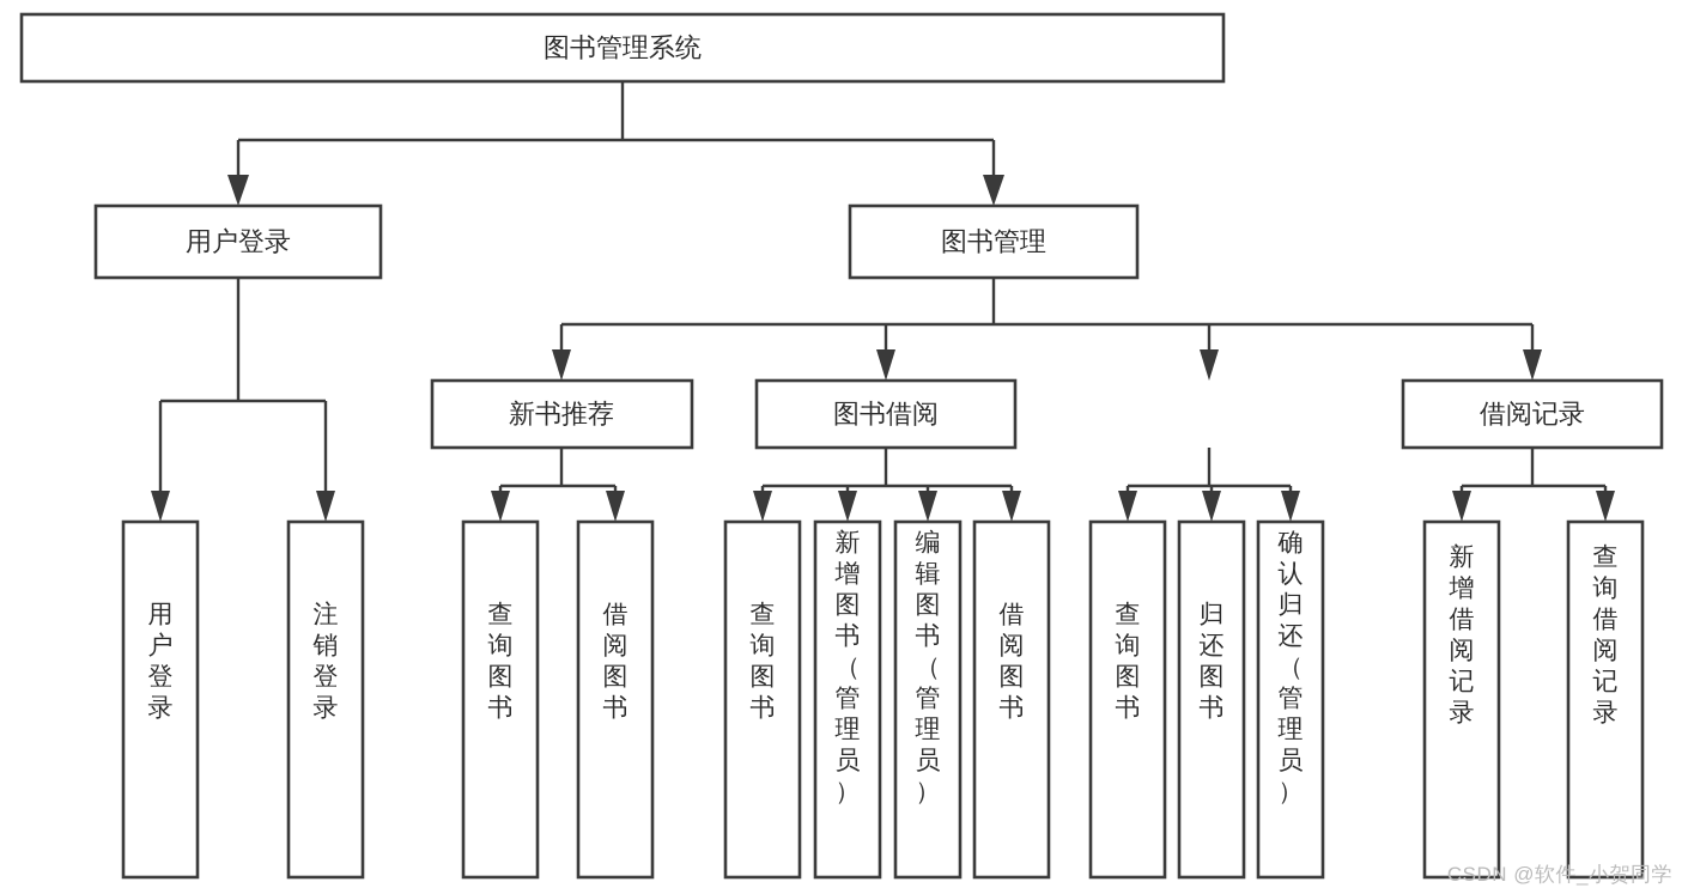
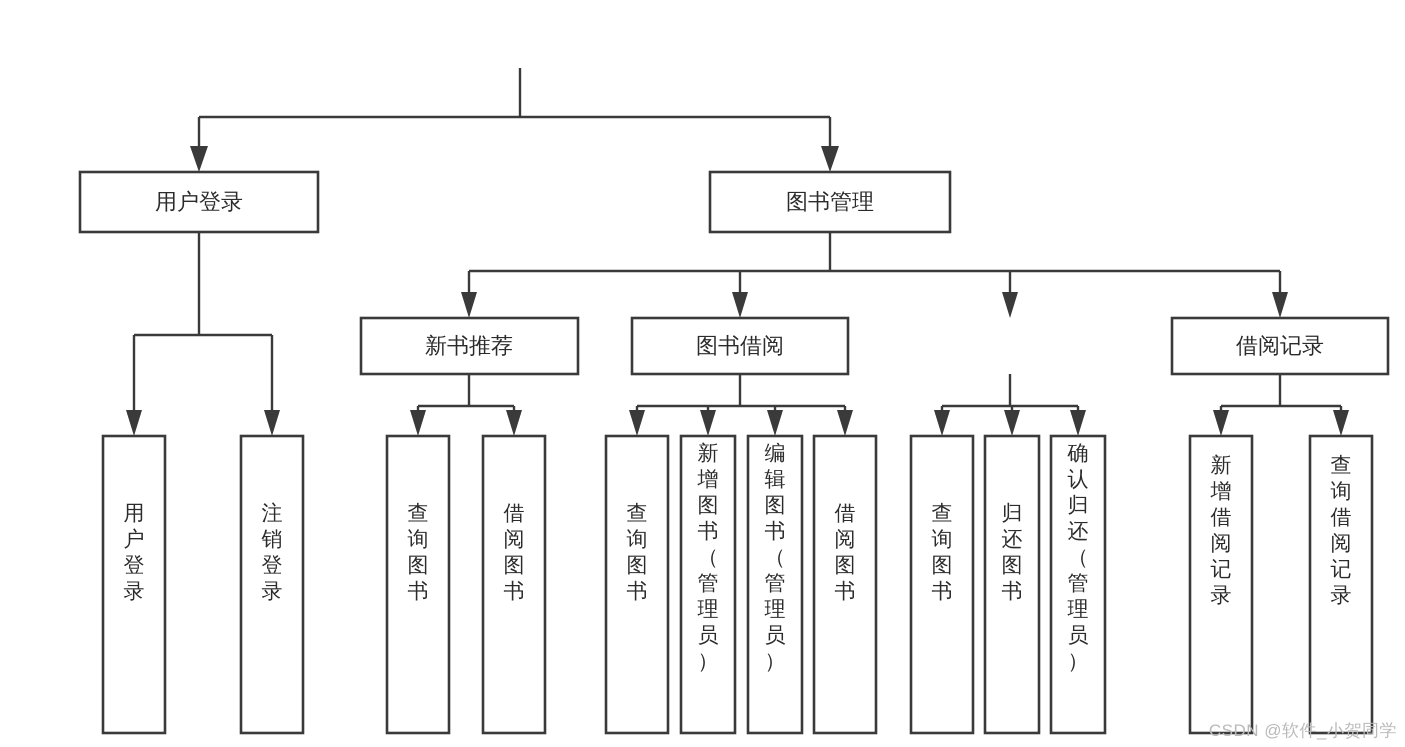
- 图书管理系统
  用户登录
  图书管理
  新书推荐
  图书借阅
  借阅记录
  用户登录
  注销登录
  查询图书
  借阅图书
  查询图书
  新增图书（管理员）
  编辑图书（管理员）
  借阅图书
  查询图书
  归还图书
  确认归还（管理员）
  新增借阅记录
  查询借阅记录
  CSDN @软件_小贺同学
